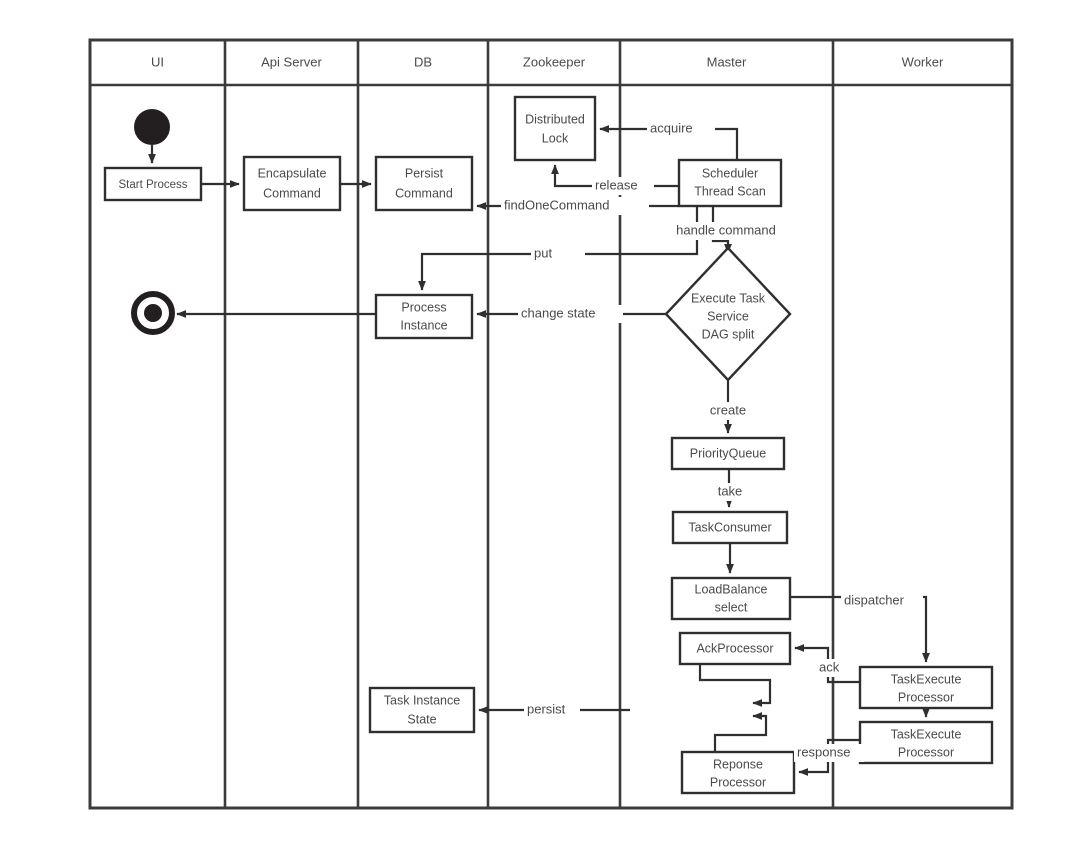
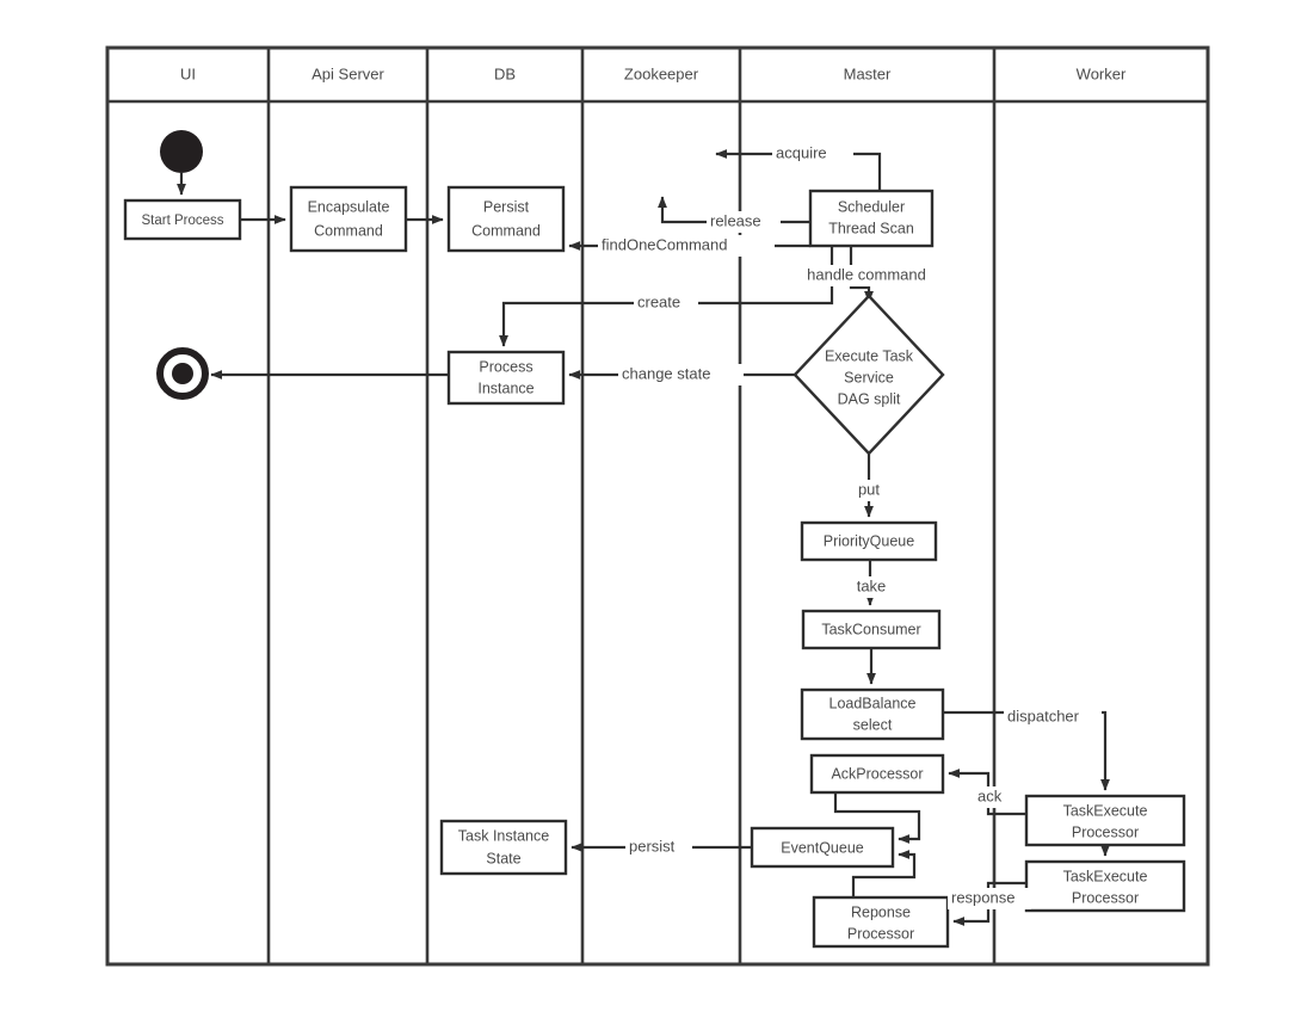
  UI
  Api Server
  DB
  Zookeeper
  Master
  Worker
  Start Process
  Encapsulate
  Command
  Persist
  Command
  Process
  Instance
  Task Instance
  State
- Distributed
- Lock
  Scheduler
  Thread Scan
  Execute Task
  Service
  DAG split
  PriorityQueue
  TaskConsumer
  LoadBalance
  select
  AckProcessor
+ EventQueue
  Reponse
  Processor
  TaskExecute
  Processor
  TaskExecute
  Processor
  acquire
  release
  findOneCommand
  handle command
- put
+ create
  change state
- create
+ put
  take
  dispatcher
  ack
  response
  persist
